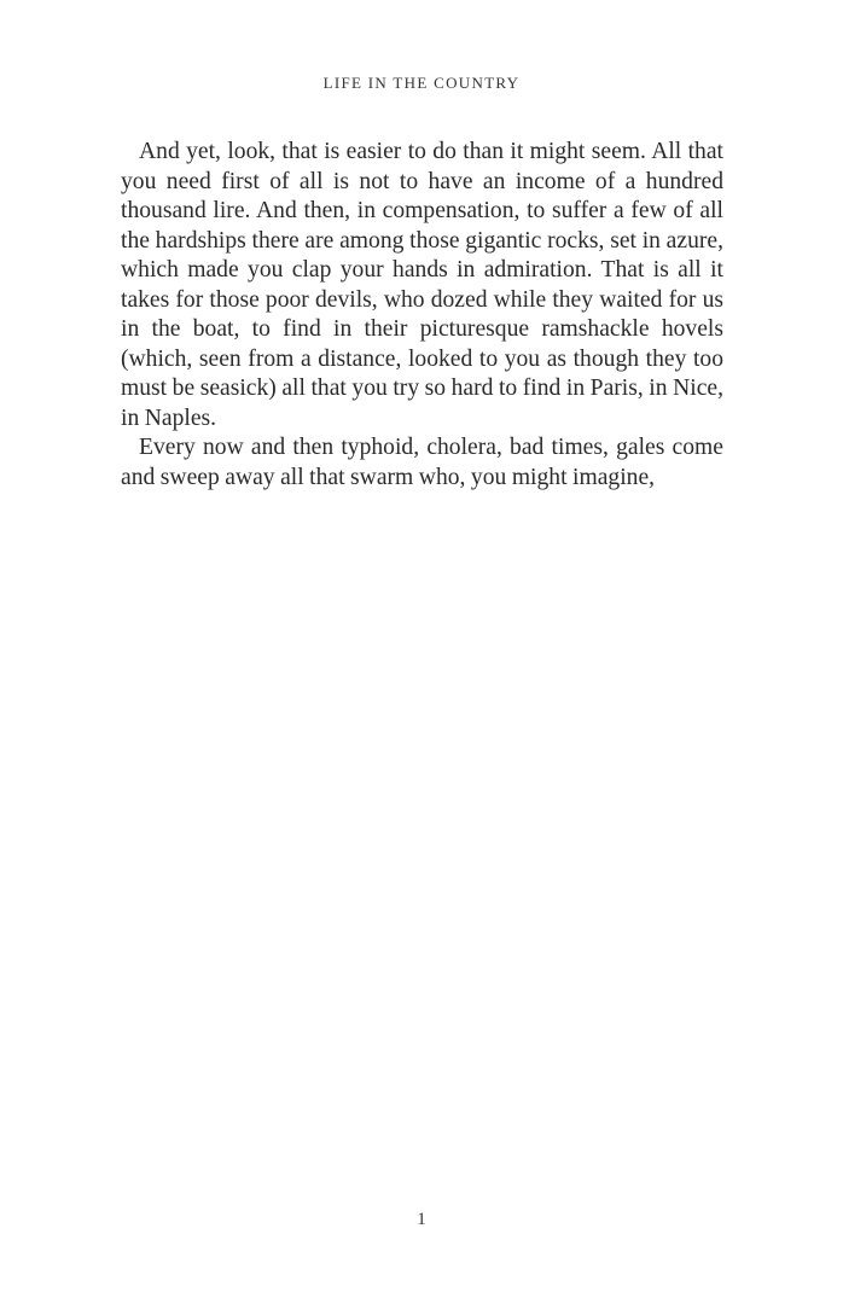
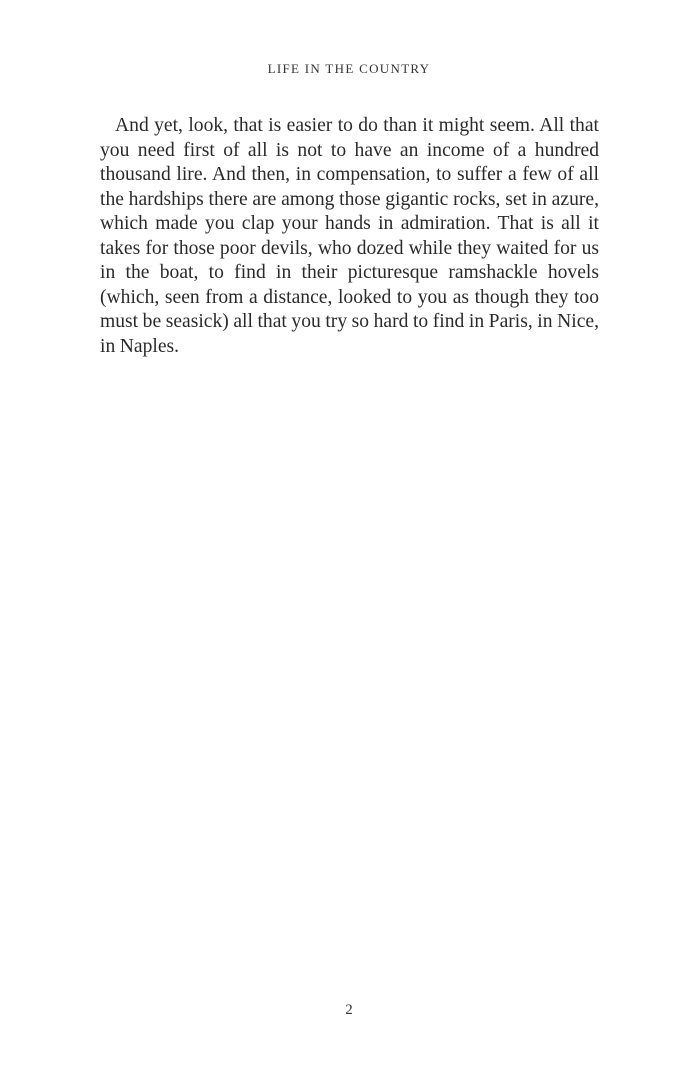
  LIFE IN THE COUNTRY
  And yet, look, that is easier to do than it might seem. All that you need first of all is not to have an income of a hundred thousand lire. And then, in compensation, to suffer a few of all the hardships there are among those gigantic rocks, set in azure, which made you clap your hands in admiration. That is all it takes for those poor devils, who dozed while they waited for us in the boat, to find in their picturesque ramshackle hovels (which, seen from a distance, looked to you as though they too must be seasick) all that you try so hard to find in Paris, in Nice, in Naples.
- Every now and then typhoid, cholera, bad times, gales come and sweep away all that swarm who, you might imagine,
- 1
+ 2
